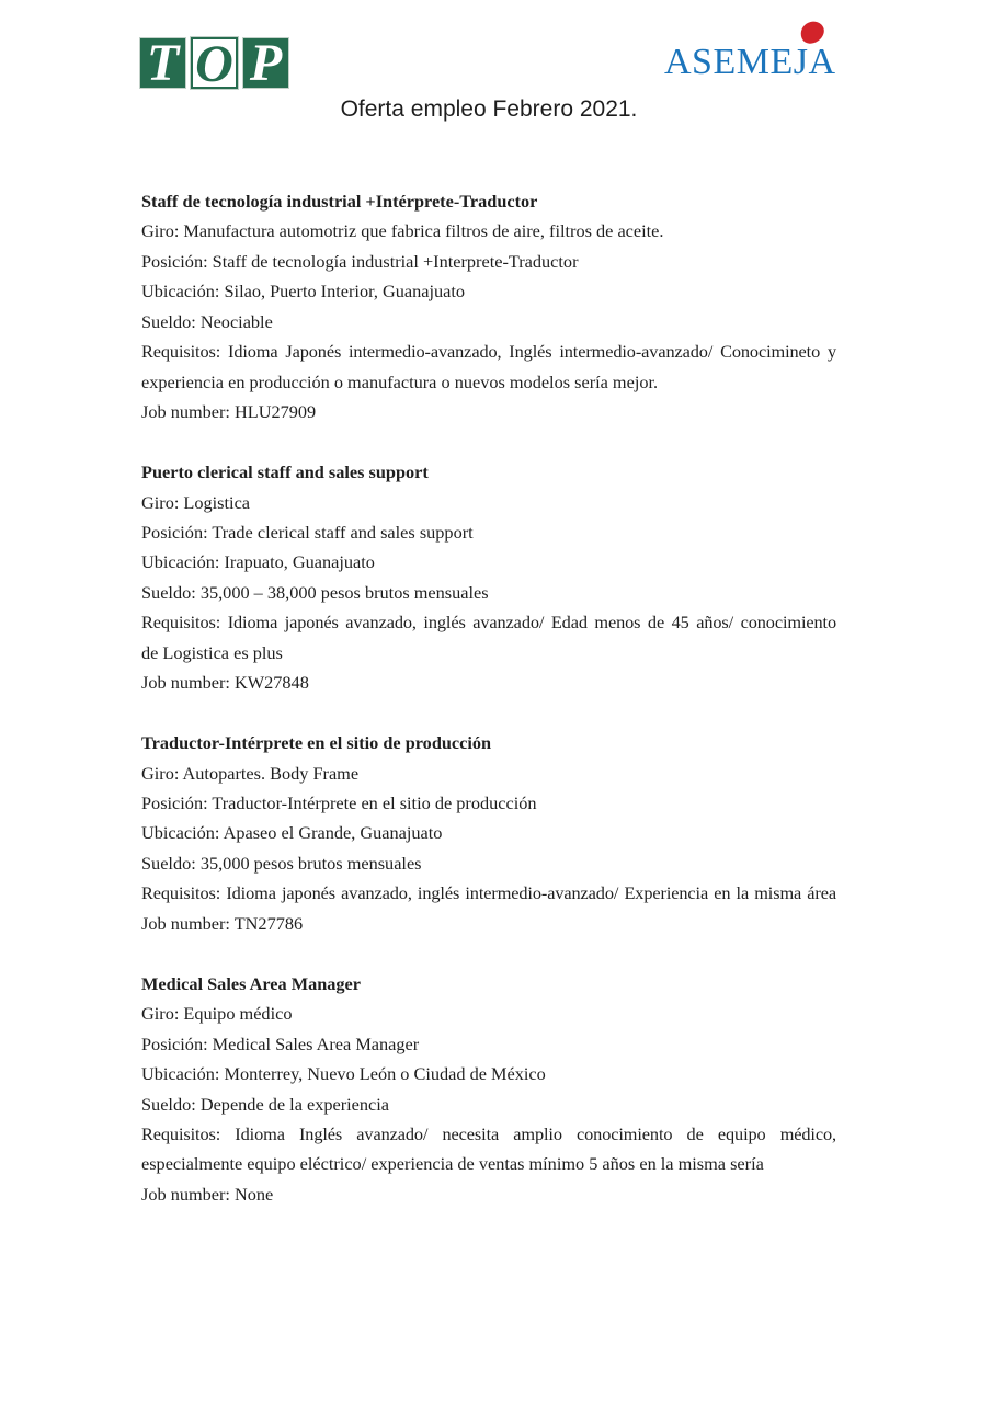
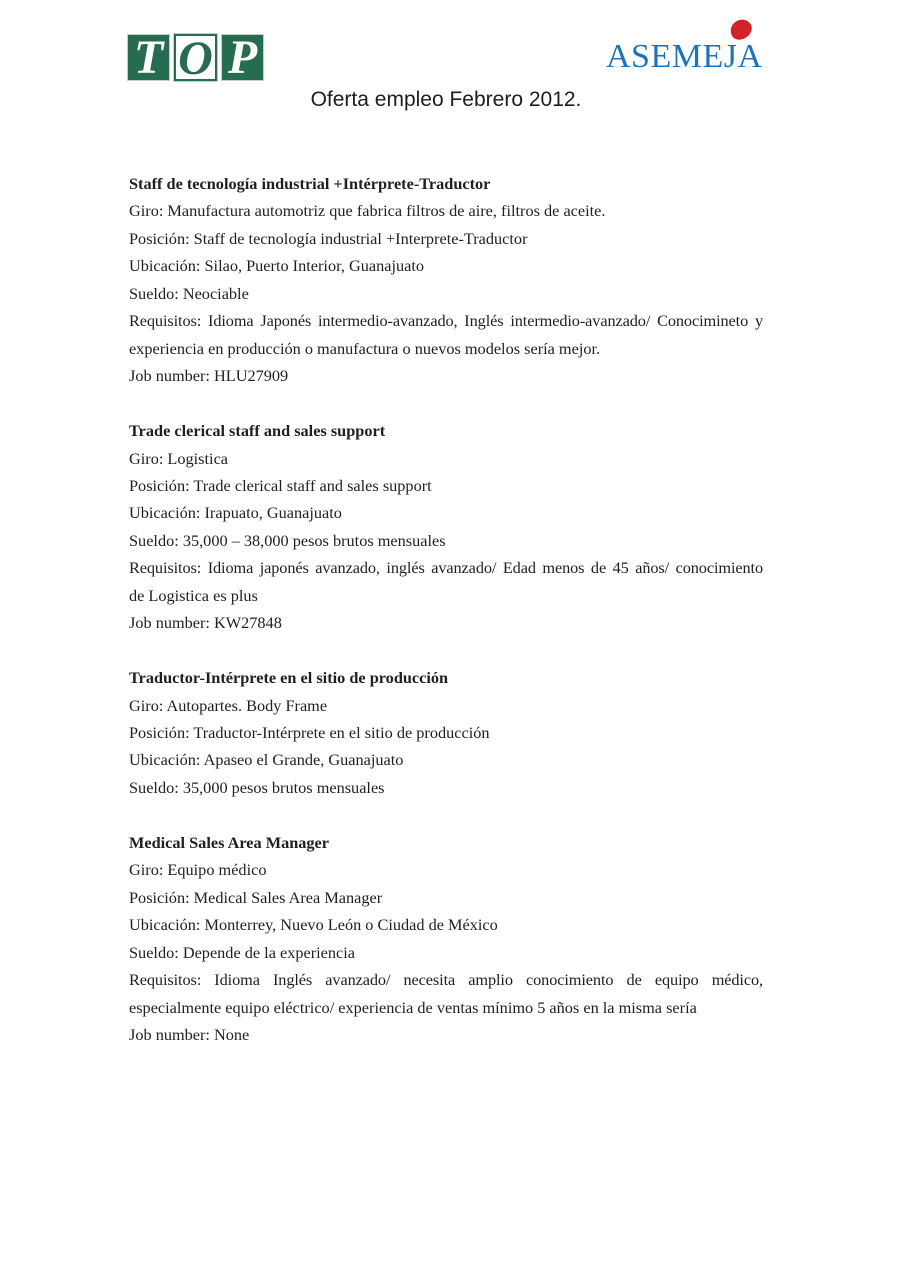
  T
  O
  P
  ASEMEJA
- Oferta empleo Febrero 2021.
+ Oferta empleo Febrero 2012.
  Staff de tecnología industrial +Intérprete-Traductor
  Giro: Manufactura automotriz que fabrica filtros de aire, filtros de aceite.
  Posición: Staff de tecnología industrial +Interprete-Traductor
  Ubicación: Silao, Puerto Interior, Guanajuato
  Sueldo: Neociable
  Requisitos: Idioma Japonés intermedio-avanzado, Inglés intermedio-avanzado/ Conocimineto y
  experiencia en producción o manufactura o nuevos modelos sería mejor.
  Job number: HLU27909
- Puerto clerical staff and sales support
+ Trade clerical staff and sales support
  Giro: Logistica
  Posición: Trade clerical staff and sales support
  Ubicación: Irapuato, Guanajuato
  Sueldo: 35,000 – 38,000 pesos brutos mensuales
  Requisitos: Idioma japonés avanzado, inglés avanzado/ Edad menos de 45 años/ conocimiento
  de Logistica es plus
  Job number: KW27848
  Traductor-Intérprete en el sitio de producción
  Giro: Autopartes. Body Frame
  Posición: Traductor-Intérprete en el sitio de producción
  Ubicación: Apaseo el Grande, Guanajuato
  Sueldo: 35,000 pesos brutos mensuales
- Requisitos: Idioma japonés avanzado, inglés intermedio-avanzado/ Experiencia en la misma área
- Job number: TN27786
  Medical Sales Area Manager
  Giro: Equipo médico
  Posición: Medical Sales Area Manager
  Ubicación: Monterrey, Nuevo León o Ciudad de México
  Sueldo: Depende de la experiencia
  Requisitos: Idioma Inglés avanzado/ necesita amplio conocimiento de equipo médico,
  especialmente equipo eléctrico/ experiencia de ventas mínimo 5 años en la misma sería
  Job number: None
